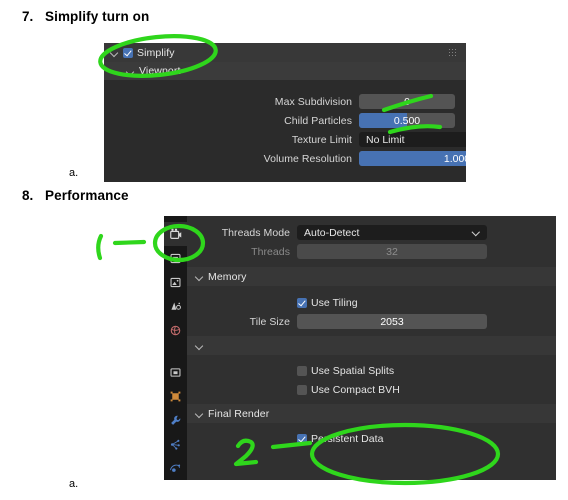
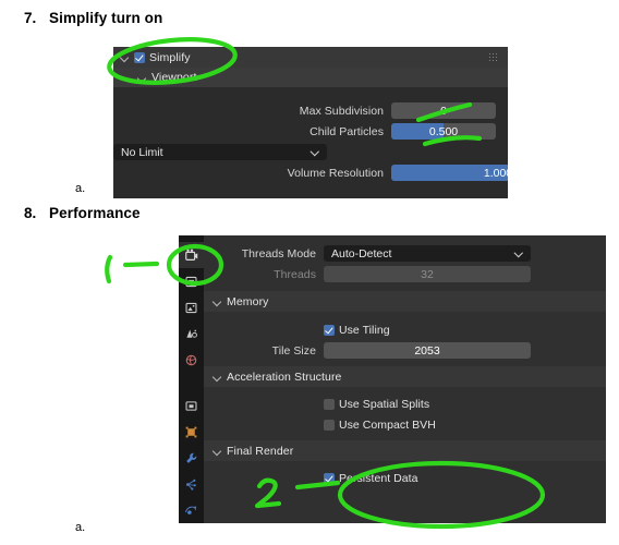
  7.
  Simplify turn on
  a.
  8.
  Performance
  a.
  Simplify
  Viewpo
  Max Subdivision
  Child Particles
  0.500
- Texture Limit
  No Limit
  Volume Resolution
  1.00
  Threads Mode
  Auto-Detect
  Threads
  32
  Memory
  Use Tiling
  Tile Size
  2053
+ Acceleration Structure
  Use Spatial Splits
  Use Compact BVH
  Final Render
  Peistent Data
